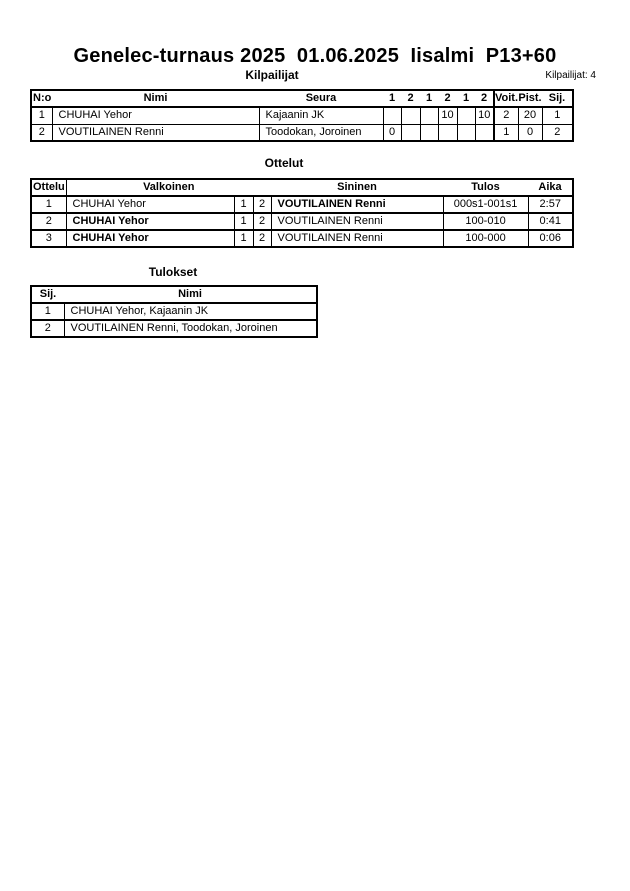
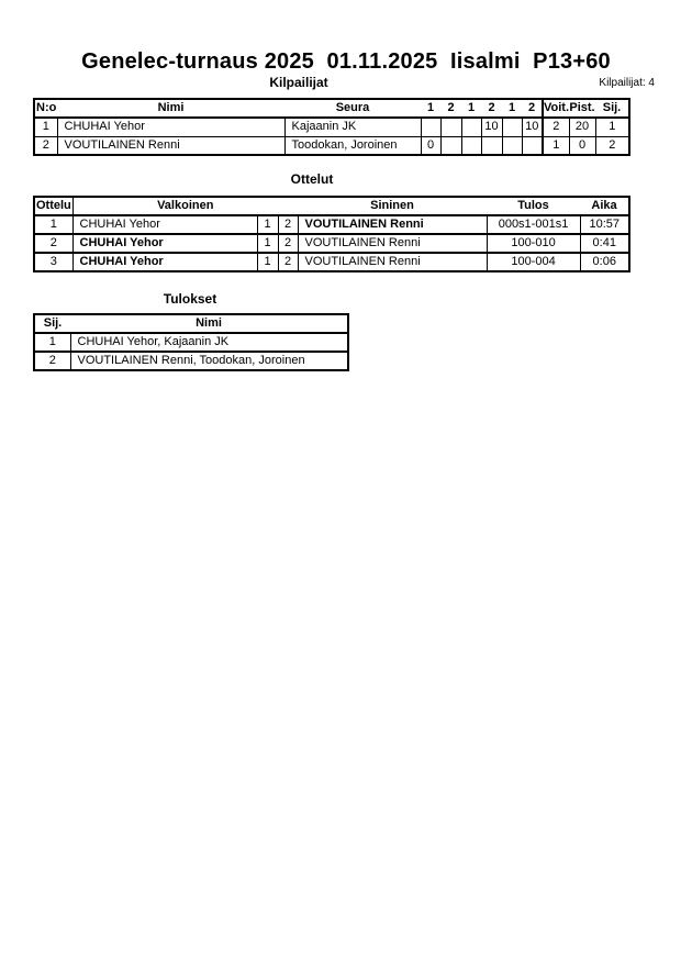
- Genelec-turnaus 2025 01.06.2025 Iisalmi P13+60
+ Genelec-turnaus 2025 01.11.2025 Iisalmi P13+60
  Kilpailijat
  Kilpailijat: 4
  N:o	Nimi	Seura	1	2	1	2	1	2	Voit.	Pist.	Sij.
  1	CHUHAI Yehor	Kajaanin JK				10		10	2	20	1
  2	VOUTILAINEN Renni	Toodokan, Joroinen	0						1	0	2
  Ottelut
  Ottelu	Valkoinen	Sininen	Tulos	Aika
- 1	CHUHAI Yehor	1	2	VOUTILAINEN Renni	000s1-001s1	2:57
+ 1	CHUHAI Yehor	1	2	VOUTILAINEN Renni	000s1-001s1	10:57
  2	CHUHAI Yehor	1	2	VOUTILAINEN Renni	100-010	0:41
- 3	CHUHAI Yehor	1	2	VOUTILAINEN Renni	100-000	0:06
+ 3	CHUHAI Yehor	1	2	VOUTILAINEN Renni	100-004	0:06
  Tulokset
  Sij.	Nimi
  1	CHUHAI Yehor, Kajaanin JK
  2	VOUTILAINEN Renni, Toodokan, Joroinen
